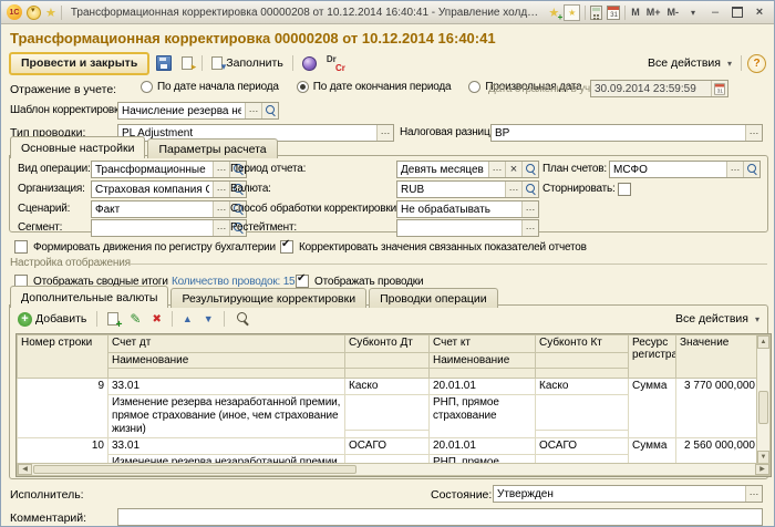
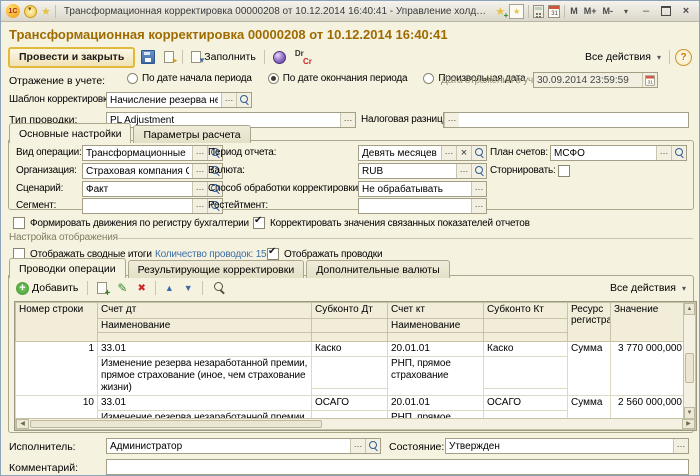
  Трансформационная корректировка 00000208 от 10.12.2014 16:40:41 - Управление холдин
  М
  М+
  М-
  –
  ×
  Трансформационная корректировка 00000208 от 10.12.2014 16:40:41
  Провести и закрыть
  Заполнить
  Dr
  Cr
  Все действия
  ?
  Отражение в учете:
  По дате начала периода
  По дате окончания периода
  Произвольная дата
  Дата отражения в уч
  30.09.2014 23:59:59
  Шаблон корректиров
  Начисление резерва не
  Тип проводки:
  PL Adjustment
  Налоговая разниц
- BP
  Основные настройки
  Параметры расчета
  Вид операции:
  Период отчета:
  План счетов:
  МСФО
  Организация:
  Страховая компания
  Валюта:
  RUB
  Сторнировать:
  Сценарий:
  Факт
  Способ обработки корректировки
  Не обрабатывать
  Сегмент:
  Рестейтмент:
  Формировать движения по регистру бухгалтерии
  Корректировать значения связанных показателей отчетов
  Настройка отображения
  Отображать сводные итоги
  Количество проводок: 15
  Отображать проводки
- Дополнительные валюты
+ Проводки операции
  Результирующие корректировки
- Проводки операции
+ Дополнительные валюты
  Добавить
  Все действия
  Номер строки	Счет дт	Субконто Дт	Счет кт	Субконто Кт	Ресурс регистра	Значение
  Наименование		Наименование
- 9	33.01	Каско	20.01.01	Каско	Сумма	3 770 000,000
+ 1	33.01	Каско	20.01.01	Каско	Сумма	3 770 000,000
  Изменение резерва незаработанной премии, прямое страхование (иное, чем страхование жизни)		РНП, прямое страхование
  10	33.01	ОСАГО	20.01.01	ОСАГО	Сумма	2 560 000,000
  Исполнитель:
+ Администратор
  Состояние:
  Утвержден
  Комментарий:
